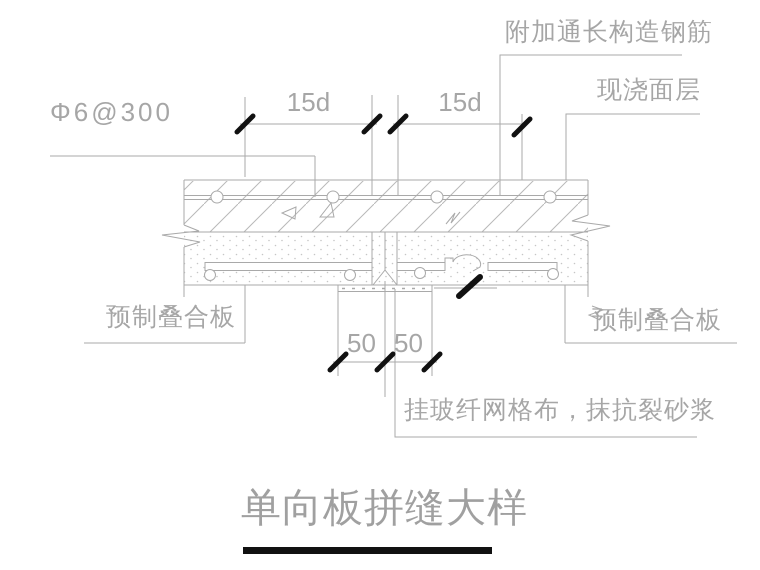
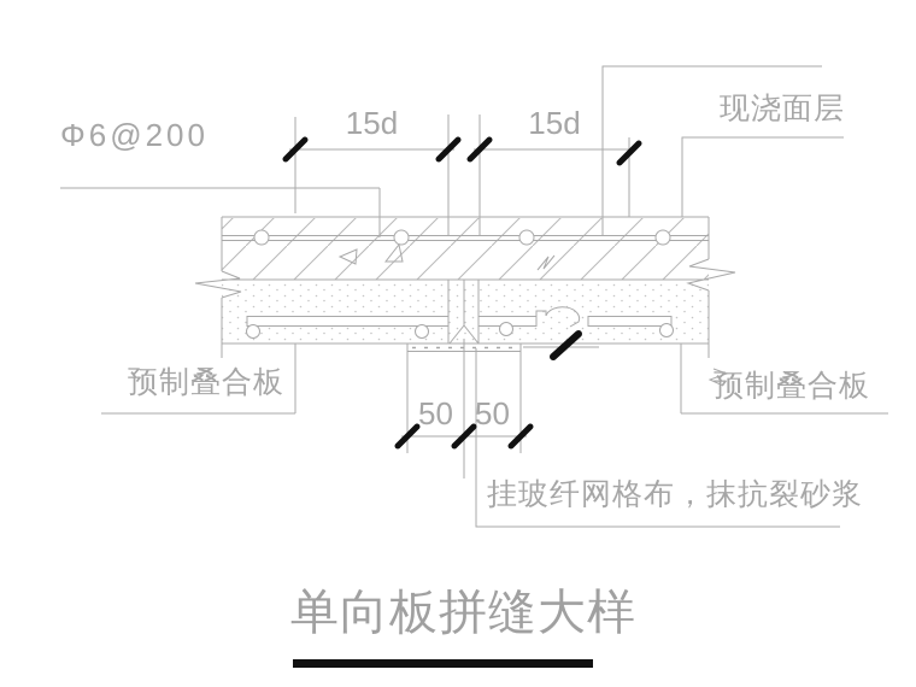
- Φ6@300
+ Φ6@200
  15d
  15d
- 附加通长构造钢筋
  现浇面层
  预制叠合板
  预制叠合板
  50
  50
  挂玻纤网格布，抹抗裂砂浆
  单向板拼缝大样
